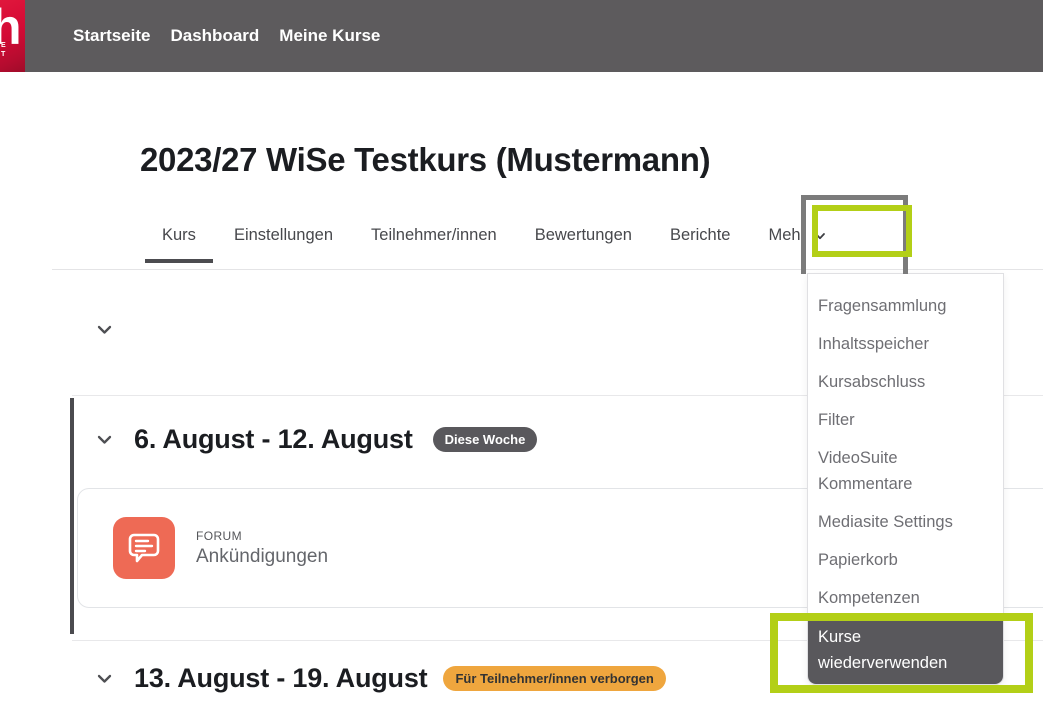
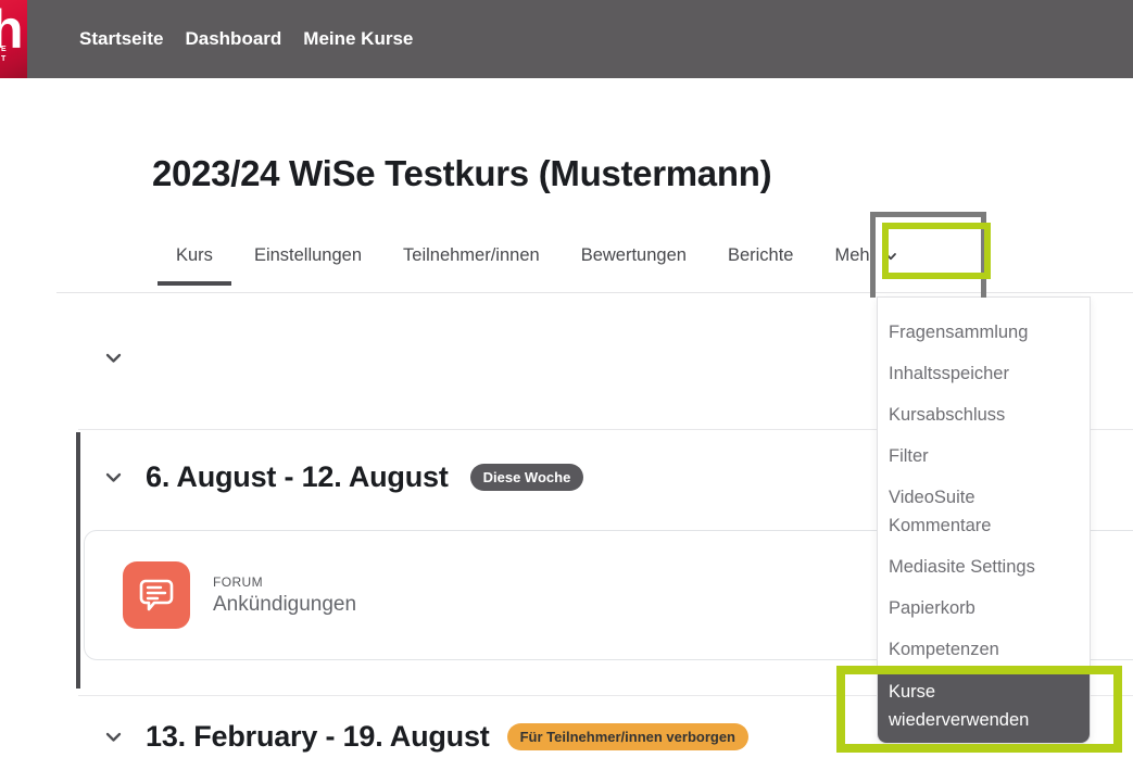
  Startseite
  Dashboard
  Meine Kurse
  h
- 2023/27 WiSe Testkurs (Mustermann)
+ 2023/24 WiSe Testkurs (Mustermann)
  Kurs
  Einstellungen
  Teilnehmer/innen
  Bewertungen
  Berichte
  Mehr
  6. August - 12. August
  Diese Woche
  FORUM
  Ankündigungen
- 13. August - 19. August
+ 13. February - 19. August
  Für Teilnehmer/innen verborgen
  Fragensammlung
  Inhaltsspeicher
  Kursabschluss
  Filter
  VideoSuite Kommentare
  Mediasite Settings
  Papierkorb
  Kompetenzen
  Kurse wiederverwenden
